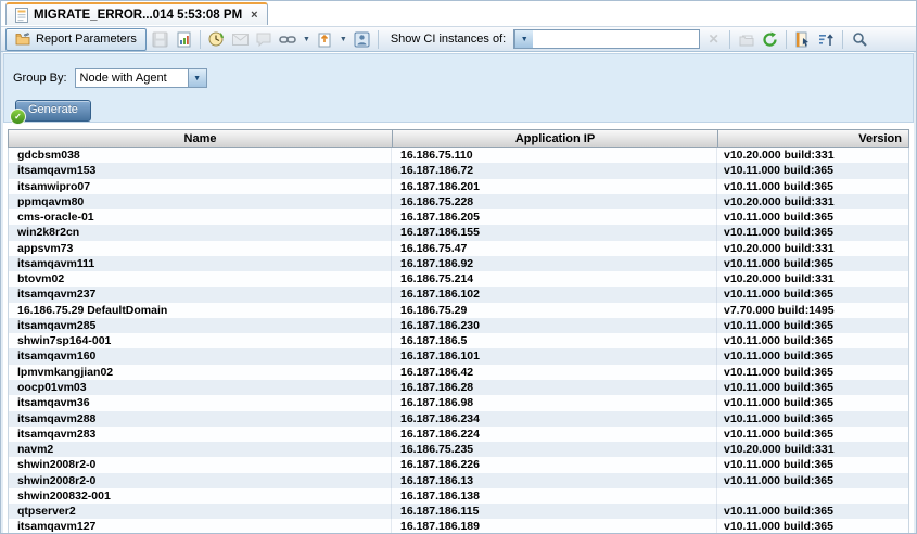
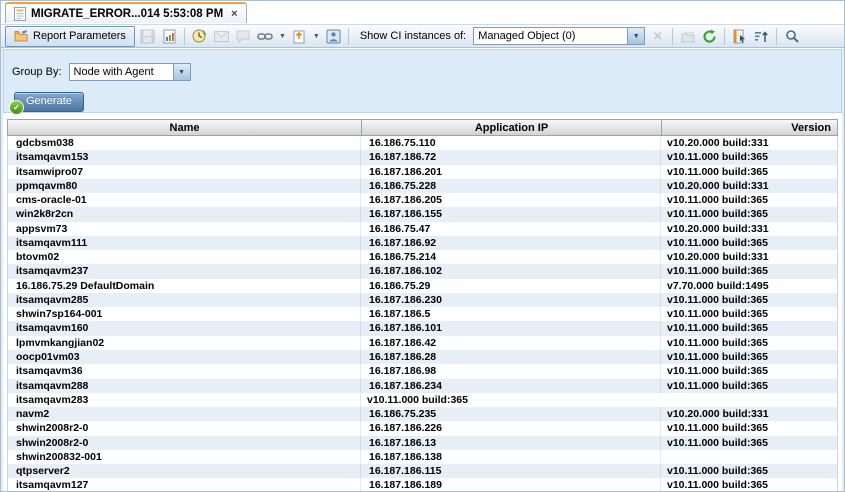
  MIGRATE_ERROR...014 5:53:08 PM
  ×
  Report Parameters
  Show CI instances of:
+ Managed Object (0)
  ✕
  Group By:
  Node with Agent
  Generate
  ✓
  Name
  Application IP
  Version
  gdcbsm038
  16.186.75.110
  v10.20.000 build:331
  itsamqavm153
  16.187.186.72
  v10.11.000 build:365
  itsamwipro07
  16.187.186.201
  v10.11.000 build:365
  ppmqavm80
  16.186.75.228
  v10.20.000 build:331
  cms-oracle-01
  16.187.186.205
  v10.11.000 build:365
  win2k8r2cn
  16.187.186.155
  v10.11.000 build:365
  appsvm73
  16.186.75.47
  v10.20.000 build:331
  itsamqavm111
  16.187.186.92
  v10.11.000 build:365
  btovm02
  16.186.75.214
  v10.20.000 build:331
  itsamqavm237
  16.187.186.102
  v10.11.000 build:365
  16.186.75.29 DefaultDomain
  16.186.75.29
  v7.70.000 build:1495
  itsamqavm285
  16.187.186.230
  v10.11.000 build:365
  shwin7sp164-001
  16.187.186.5
  v10.11.000 build:365
  itsamqavm160
  16.187.186.101
  v10.11.000 build:365
  lpmvmkangjian02
  16.187.186.42
  v10.11.000 build:365
  oocp01vm03
  16.187.186.28
  v10.11.000 build:365
  itsamqavm36
  16.187.186.98
  v10.11.000 build:365
  itsamqavm288
  16.187.186.234
  v10.11.000 build:365
  itsamqavm283
- 16.187.186.224
  v10.11.000 build:365
  navm2
  16.186.75.235
  v10.20.000 build:331
  shwin2008r2-0
  16.187.186.226
  v10.11.000 build:365
  shwin2008r2-0
  16.187.186.13
  v10.11.000 build:365
  shwin200832-001
  16.187.186.138
  qtpserver2
  16.187.186.115
  v10.11.000 build:365
  itsamqavm127
  16.187.186.189
  v10.11.000 build:365
